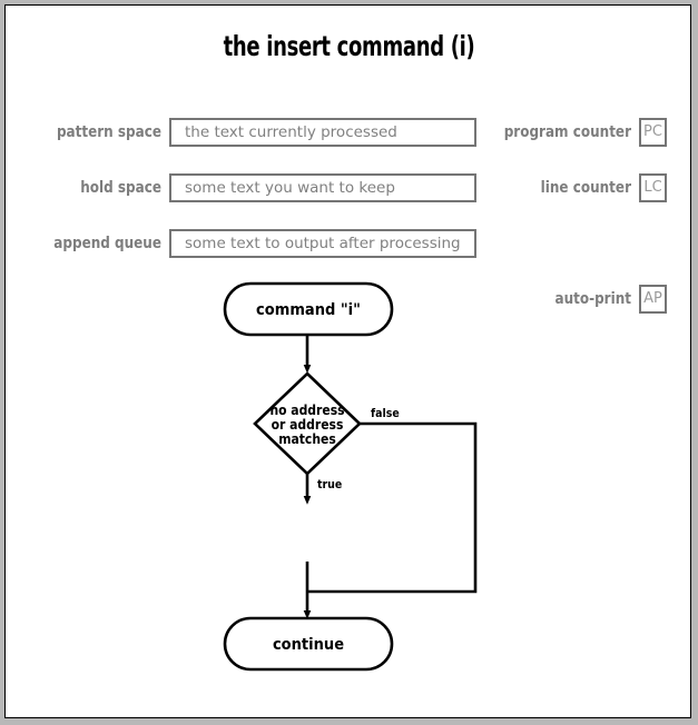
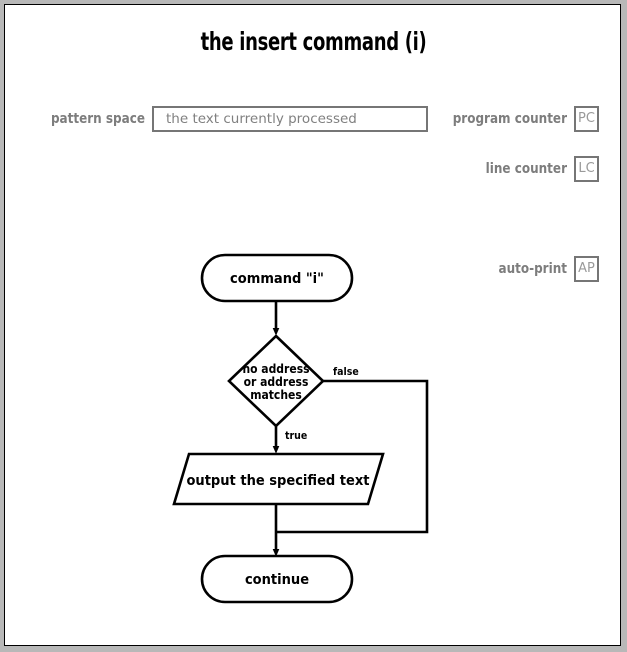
  the insert command (i)
  pattern space
  the text currently processed
- hold space
- some text you want to keep
- append queue
- some text to output after processing
  program counter
  PC
  line counter
  LC
  auto-print
  AP
  command "i"
  no address
  or address
  matches
  false
  true
+ output the specified text
  continue
